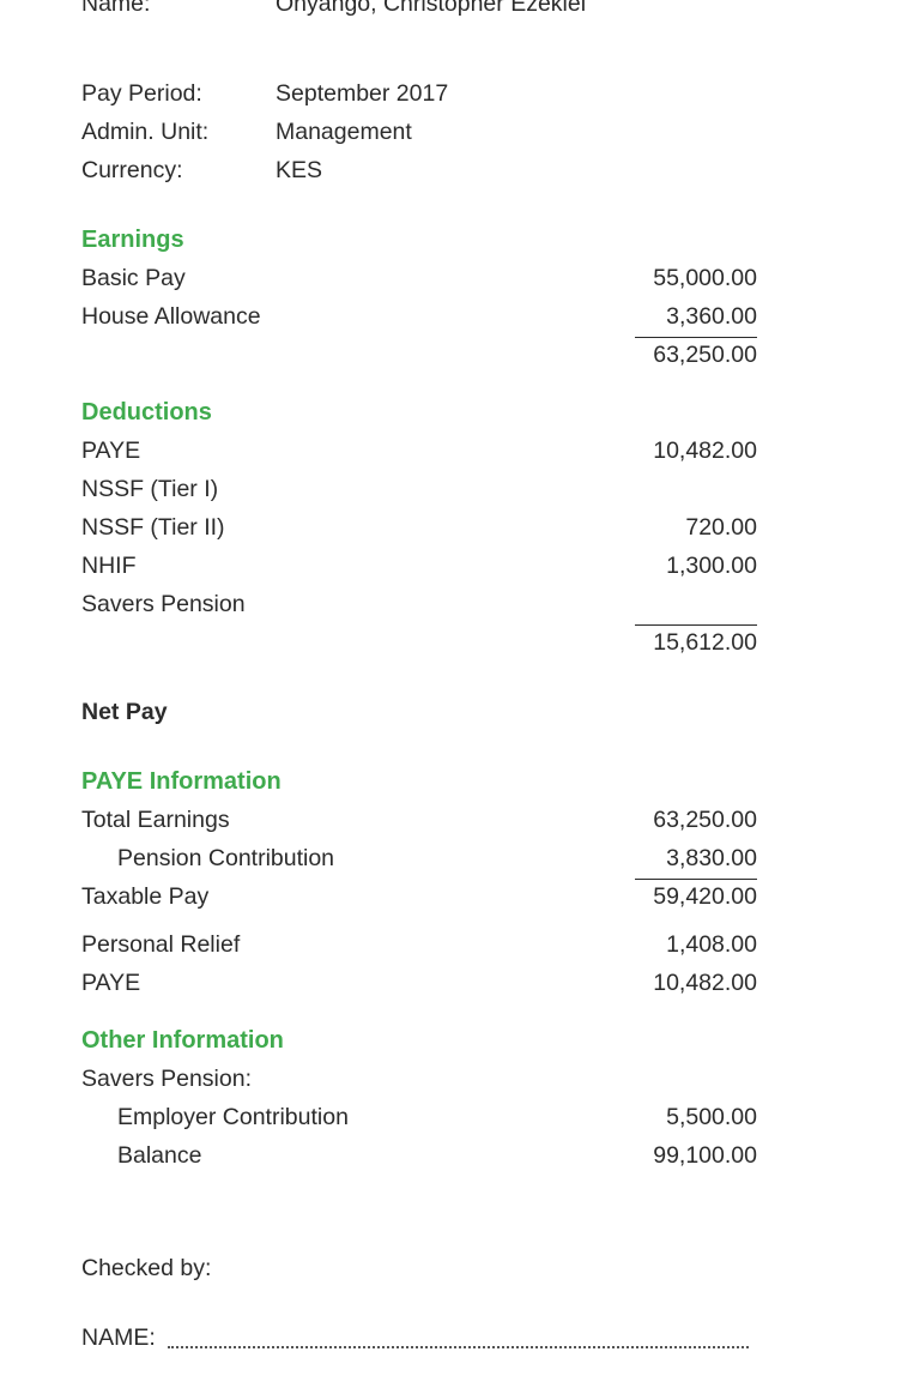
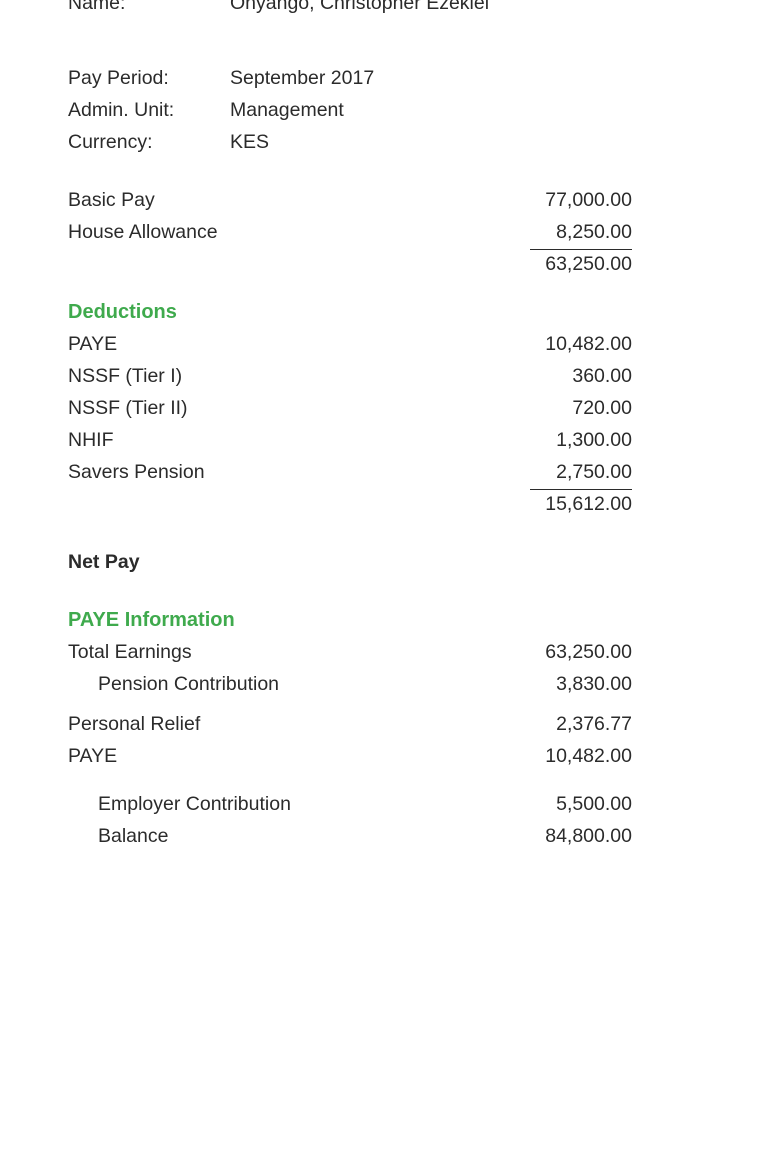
  Name:
  Onyango, Christopher Ezekiel
  Pay Period:
  September 2017
  Admin. Unit:
  Management
  Currency:
  KES
- Earnings
  Basic Pay
- 55,000.00
+ 77,000.00
  House Allowance
- 3,360.00
+ 8,250.00
  63,250.00
  Deductions
  PAYE
  10,482.00
  NSSF (Tier I)
+ 360.00
  NSSF (Tier II)
  720.00
  NHIF
  1,300.00
  Savers Pension
+ 2,750.00
  15,612.00
  Net Pay
  PAYE Information
  Total Earnings
  63,250.00
  Pension Contribution
  3,830.00
- Taxable Pay
- 59,420.00
  Personal Relief
- 1,408.00
+ 2,376.77
  PAYE
  10,482.00
- Other Information
- Savers Pension:
  Employer Contribution
  5,500.00
  Balance
- 99,100.00
+ 84,800.00
- Checked by:
- NAME:
